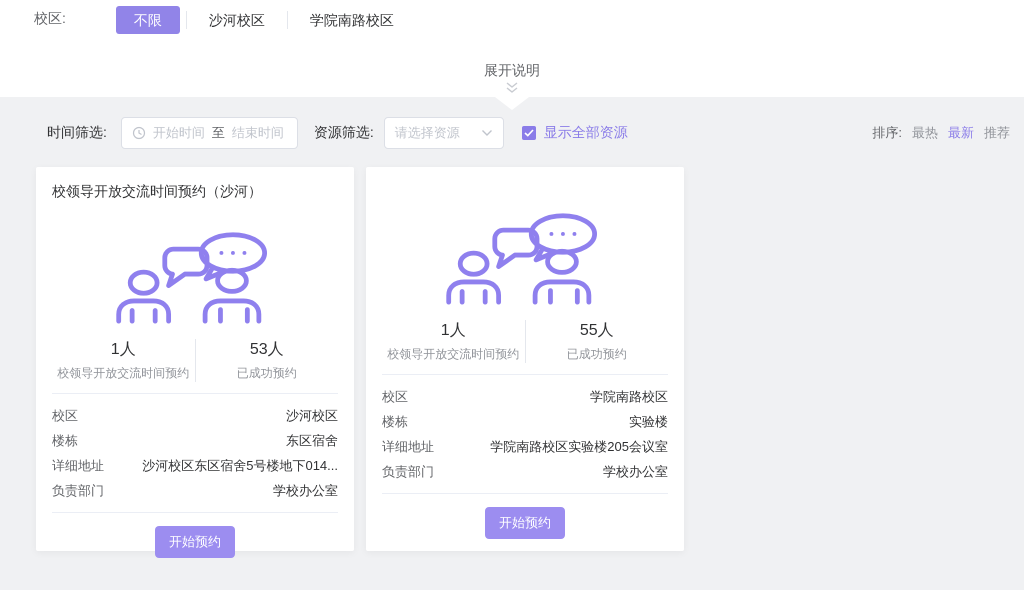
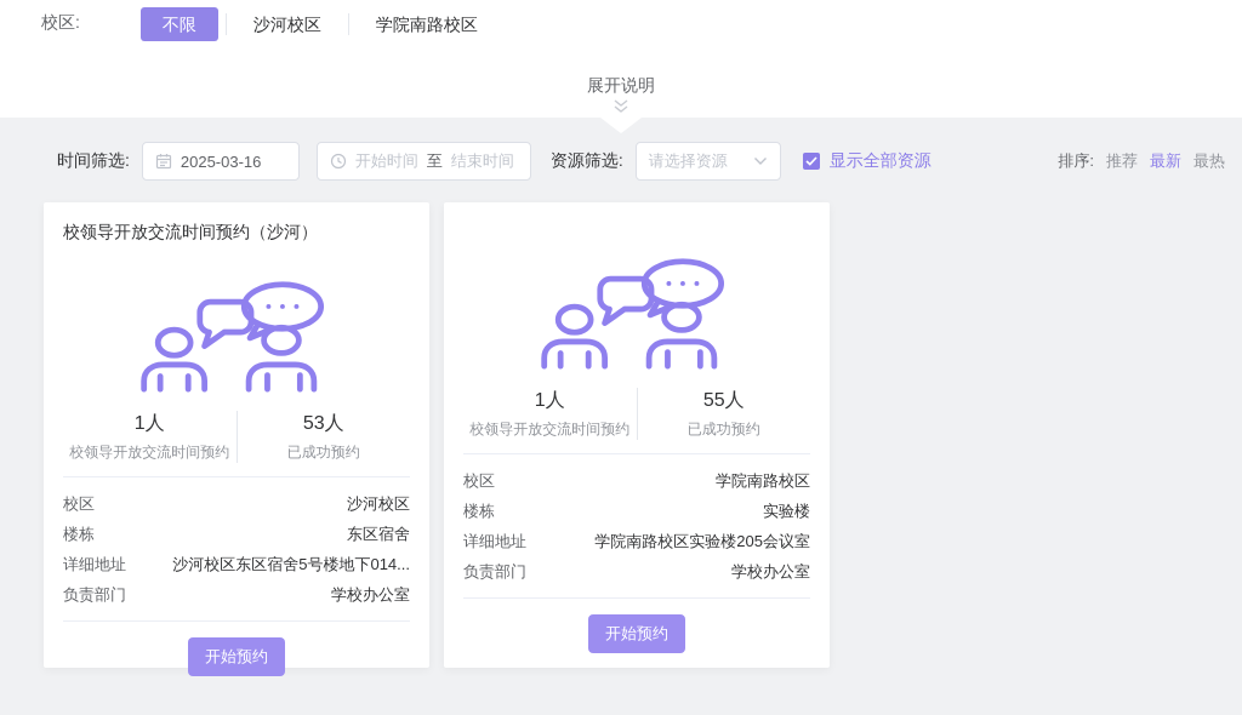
  校区:
  不限
  沙河校区
  学院南路校区
  展开说明
  时间筛选:
+ 2025-03-16
  开始时间
  至
  结束时间
  资源筛选:
  请选择资源
  显示全部资源
  排序:
- 最热
+ 推荐
  最新
- 推荐
+ 最热
  校领导开放交流时间预约（沙河）
  1人
  校领导开放交流时间预约
  53人
  已成功预约
  校区
  沙河校区
  楼栋
  东区宿舍
  详细地址
  沙河校区东区宿舍5号楼地下014...
  负责部门
  学校办公室
  开始预约
  1人
  校领导开放交流时间预约
  55人
  已成功预约
  校区
  学院南路校区
  楼栋
  实验楼
  详细地址
  学院南路校区实验楼205会议室
  负责部门
  学校办公室
  开始预约
